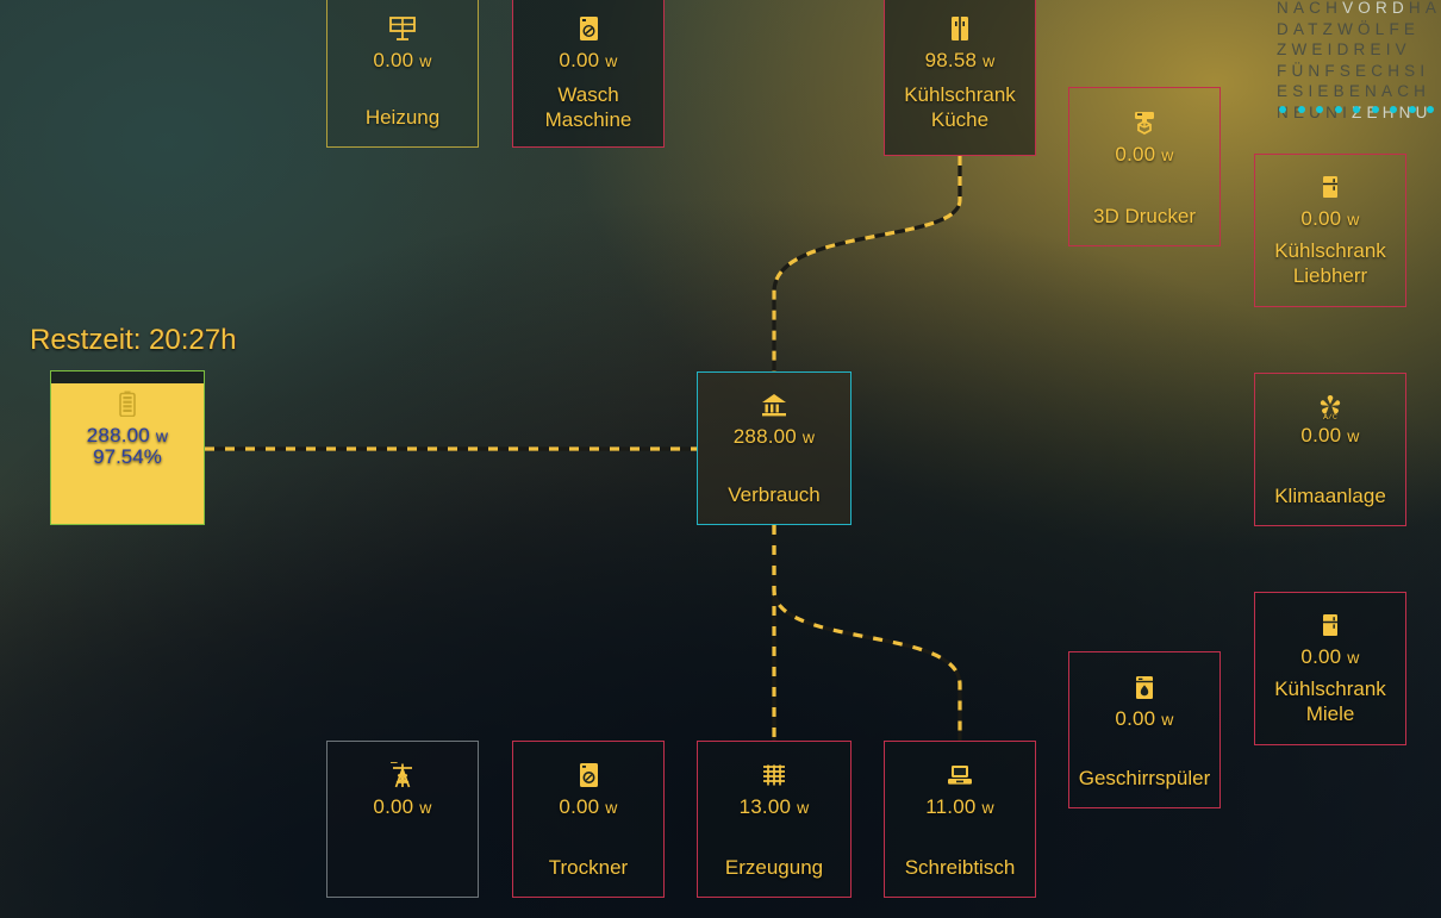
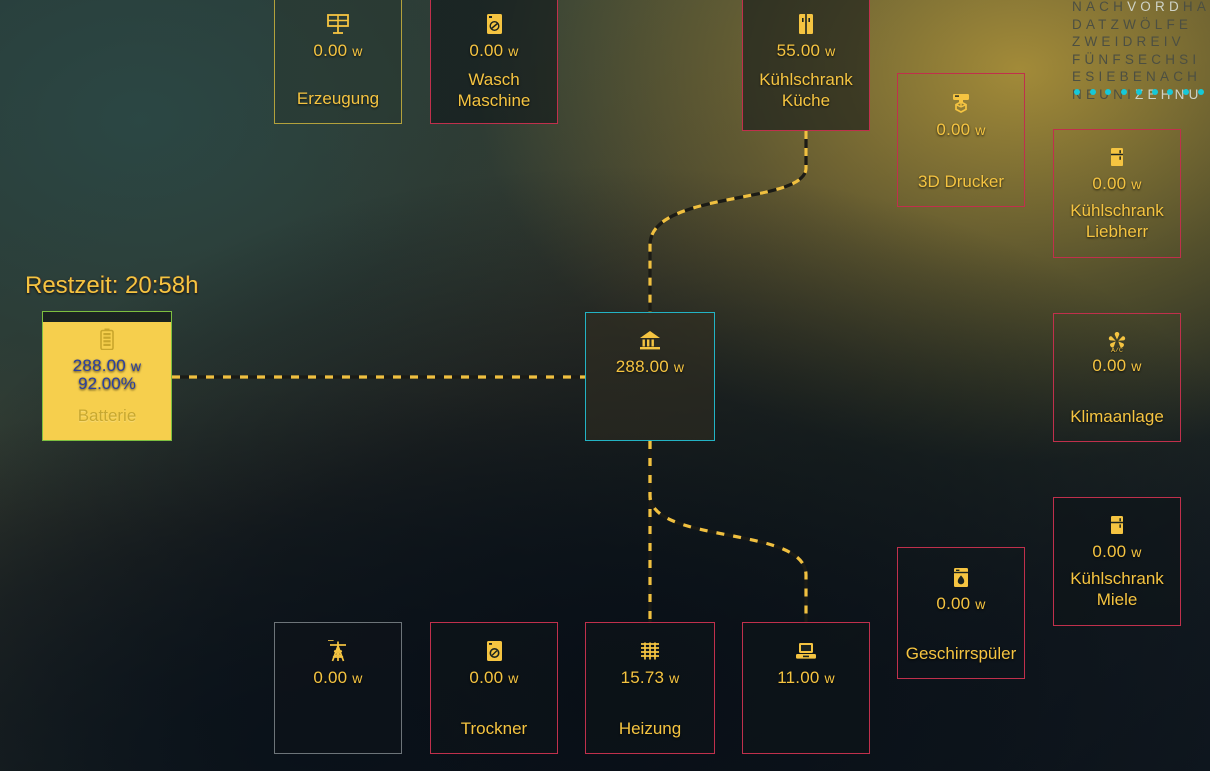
- Restzeit: 20:27h
+ Restzeit: 20:58h
  288.00 w
- 97.54%
+ 92.00%
+ Batterie
  0.00 w
- Heizung
+ Erzeugung
  0.00 w
  Wasch
  Maschine
- 98.58 w
+ 55.00 w
  Kühlschrank
  Küche
  0.00 w
  3D Drucker
  0.00 w
  Kühlschrank
  Liebherr
  288.00 w
- Verbrauch
  0.00 w
  Klimaanlage
  0.00 w
  Kühlschrank
  Miele
  0.00 w
  Geschirrspüler
  0.00 w
  0.00 w
  Trockner
- 13.00 w
+ 15.73 w
- Erzeugung
+ Heizung
  11.00 w
- Schreibtisch
  NACHVORDHA
  DATZWÖLFE
  ZWEIDREIV
  FÜNFSECHSI
  ESIEBENACH
